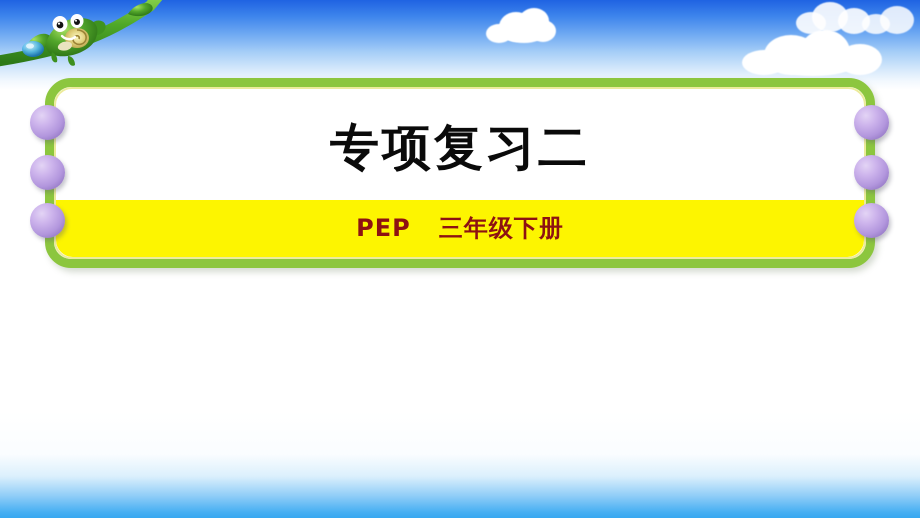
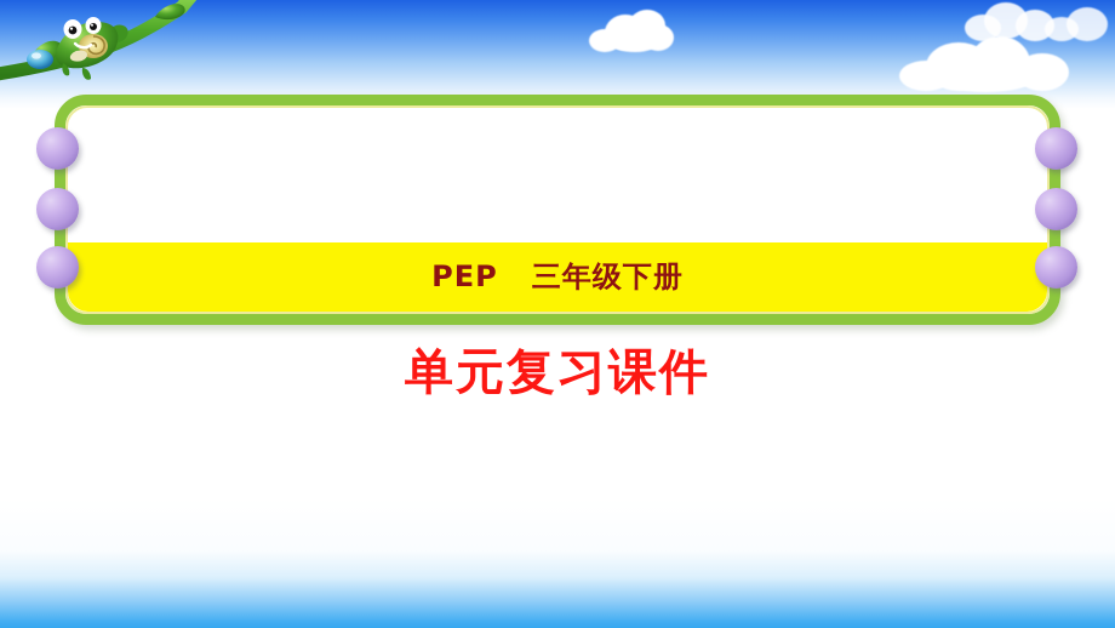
- 专项复习二
  PEP 三年级下册
+ 单元复习课件
